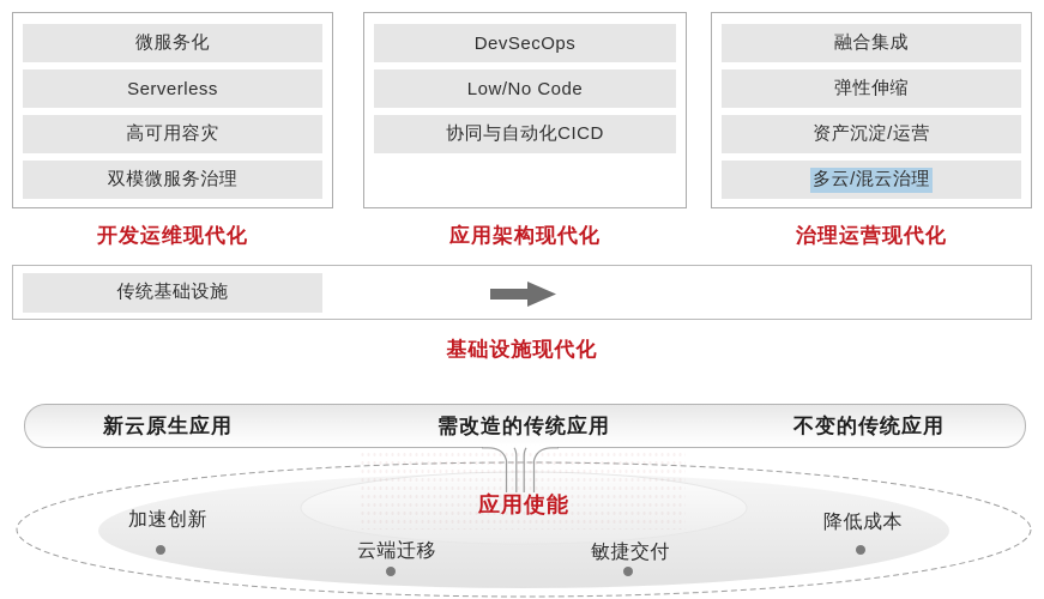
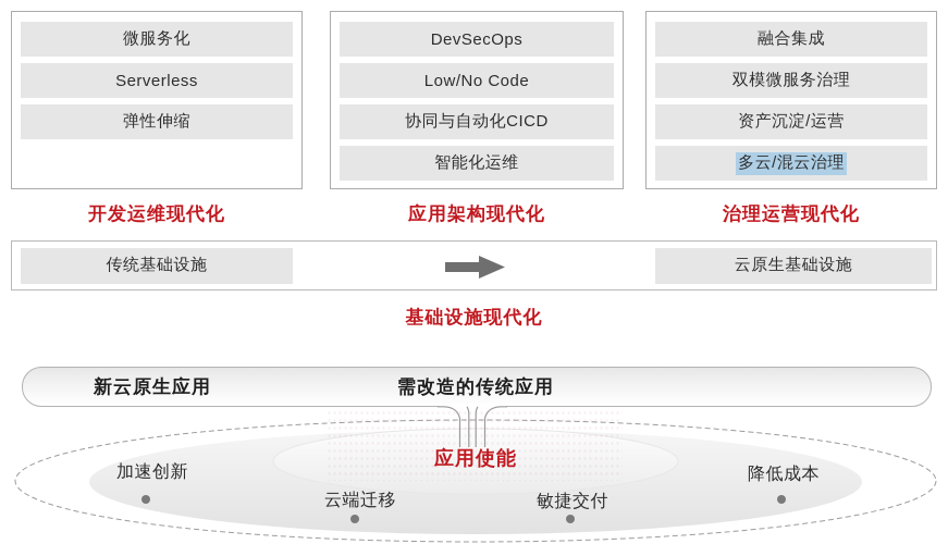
  微服务化
  Serverless
- 高可用容灾
- 双模微服务治理
+ 弹性伸缩
  开发运维现代化
  DevSecOps
  Low/No Code
  协同与自动化CICD
+ 智能化运维
  应用架构现代化
  融合集成
- 弹性伸缩
+ 双模微服务治理
  资产沉淀/运营
  多云/混云治理
  治理运营现代化
  传统基础设施
+ 云原生基础设施
  基础设施现代化
  新云原生应用
  需改造的传统应用
- 不变的传统应用
  应用使能
  加速创新
  云端迁移
  敏捷交付
  降低成本
